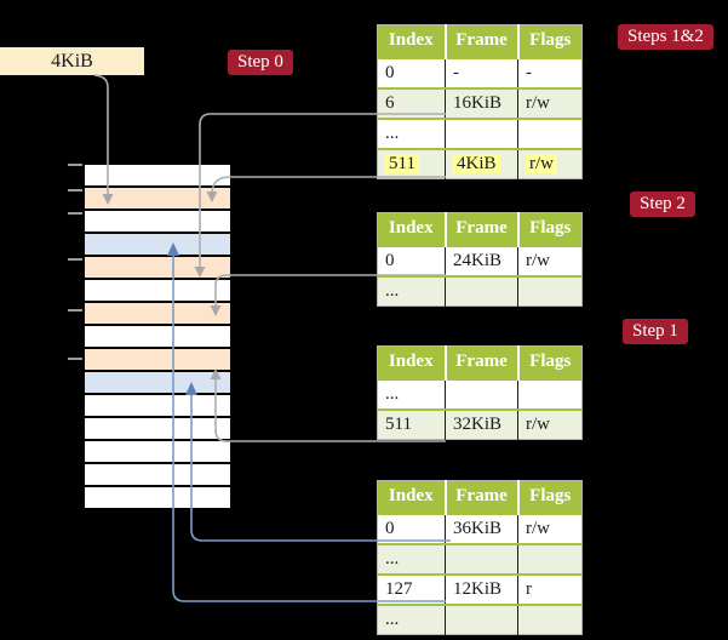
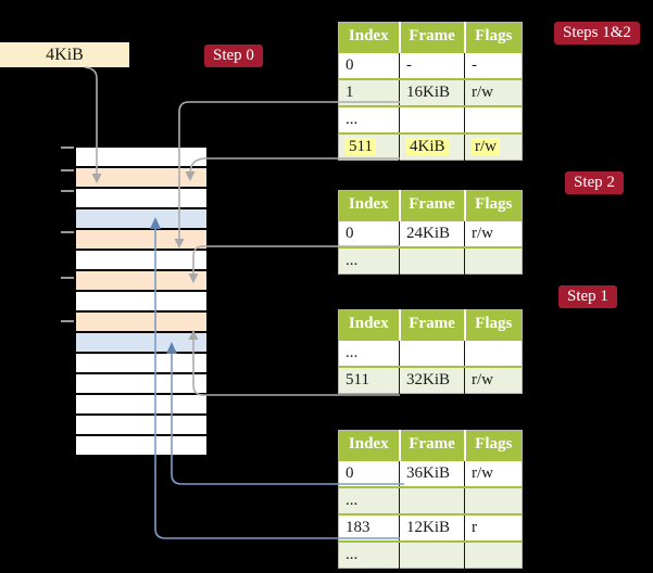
  4KiB
  Step 0
  Steps 1&2
  Step 2
  Step 1
  Index	Frame	Flags
  0	-	-
- 6	16KiB	r/w
+ 1	16KiB	r/w
  ...
  511	4KiB	r/w
  Index	Frame	Flags
  0	24KiB	r/w
  ...
  Index	Frame	Flags
  ...
  511	32KiB	r/w
  Index	Frame	Flags
  0	36KiB	r/w
  ...
- 127	12KiB	r
+ 183	12KiB	r
  ...
